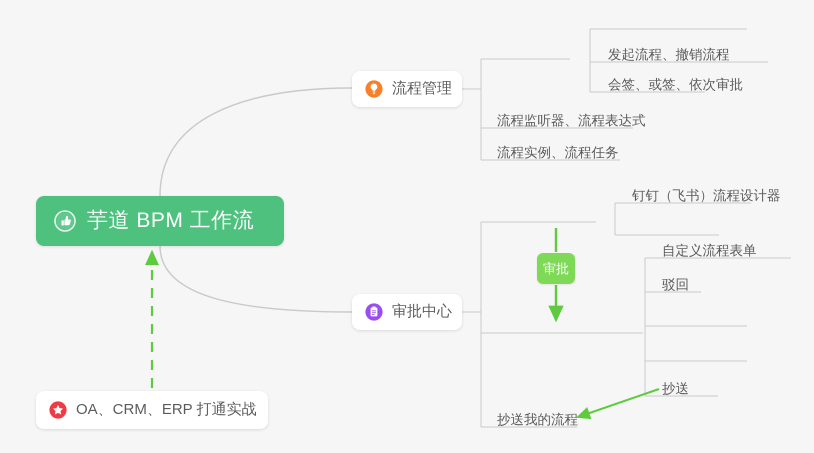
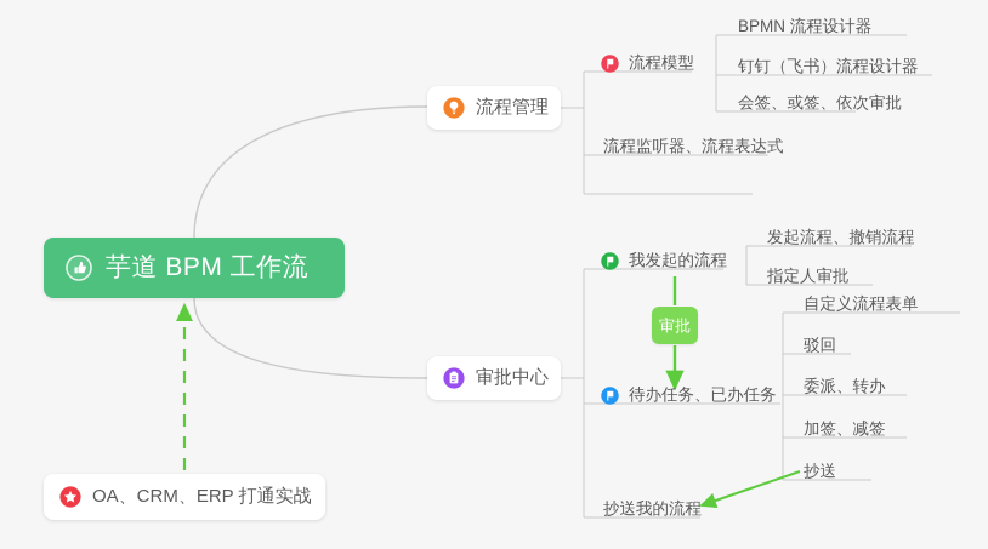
  芋道 BPM 工作流
  流程管理
+ 流程模型
+ BPMN 流程设计器
- 发起流程、撤销流程
+ 钉钉（飞书）流程设计器
  会签、或签、依次审批
  流程监听器、流程表达式
- 流程实例、流程任务
  审批中心
+ 我发起的流程
- 钉钉（飞书）流程设计器
+ 发起流程、撤销流程
+ 指定人审批
+ 待办任务、已办任务
  自定义流程表单
  驳回
+ 委派、转办
+ 加签、减签
  抄送
  抄送我的流程
  审批
  OA、CRM、ERP 打通实战
